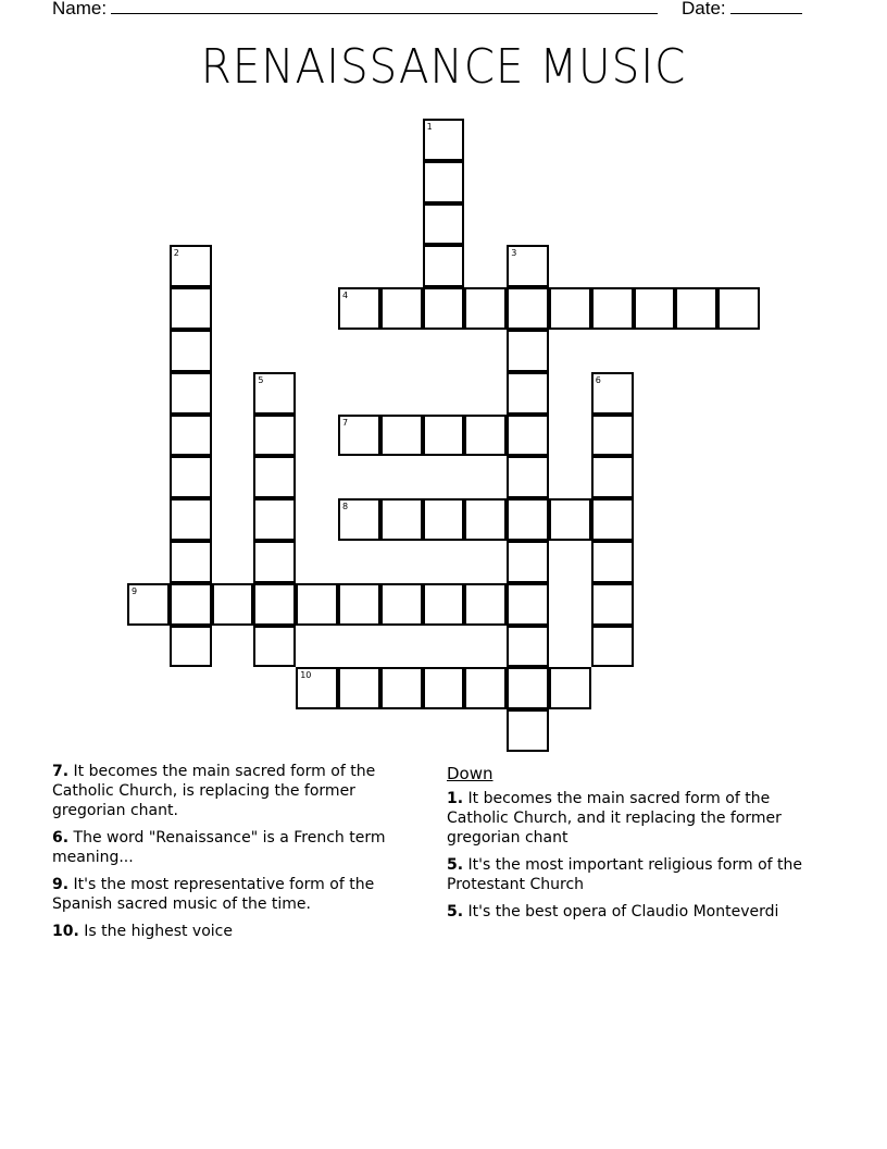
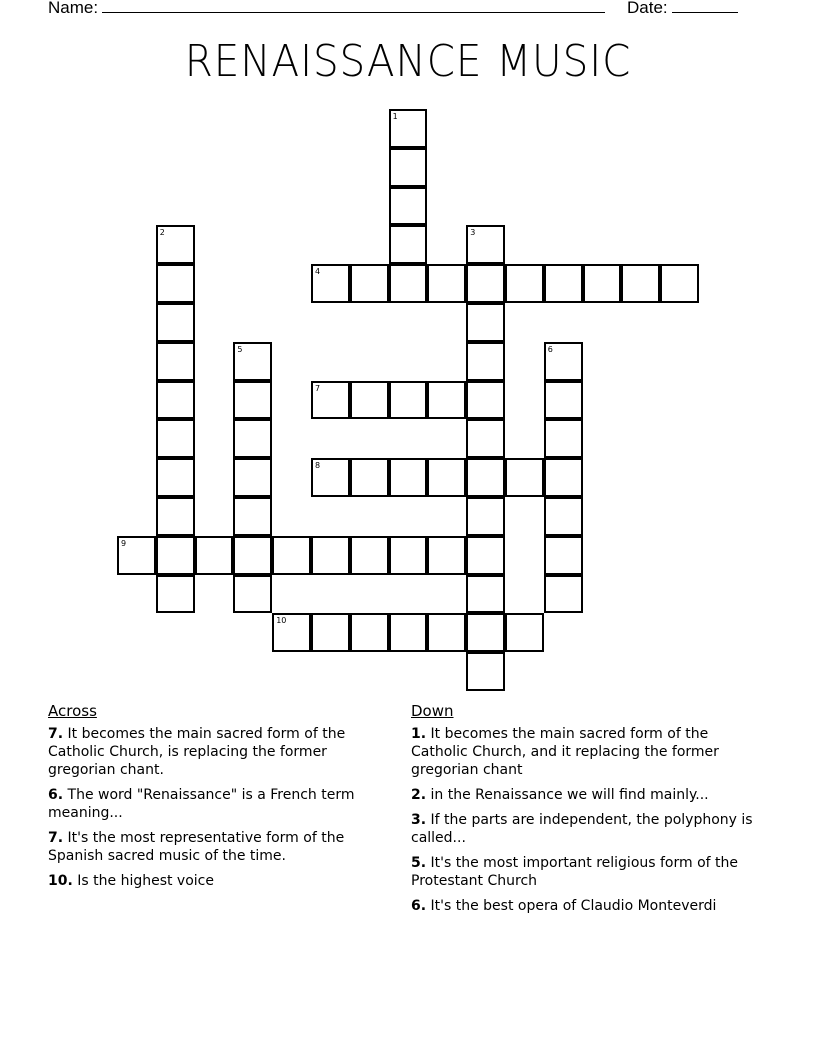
  Name:
  Date:
  RENAISSANCE MUSIC
  1
  2
  3
  4
  5
  6
  7
  8
  9
  10
+ Across
  7. It becomes the main sacred form of the Catholic Church, is replacing the former gregorian chant.
  6. The word "Renaissance" is a French term meaning...
- 9. It's the most representative form of the Spanish sacred music of the time.
+ 7. It's the most representative form of the Spanish sacred music of the time.
  10. Is the highest voice
  Down
  1. It becomes the main sacred form of the Catholic Church, and it replacing the former gregorian chant
+ 2. in the Renaissance we will find mainly...
+ 3. If the parts are independent, the polyphony is called...
  5. It's the most important religious form of the Protestant Church
- 5. It's the best opera of Claudio Monteverdi
+ 6. It's the best opera of Claudio Monteverdi
